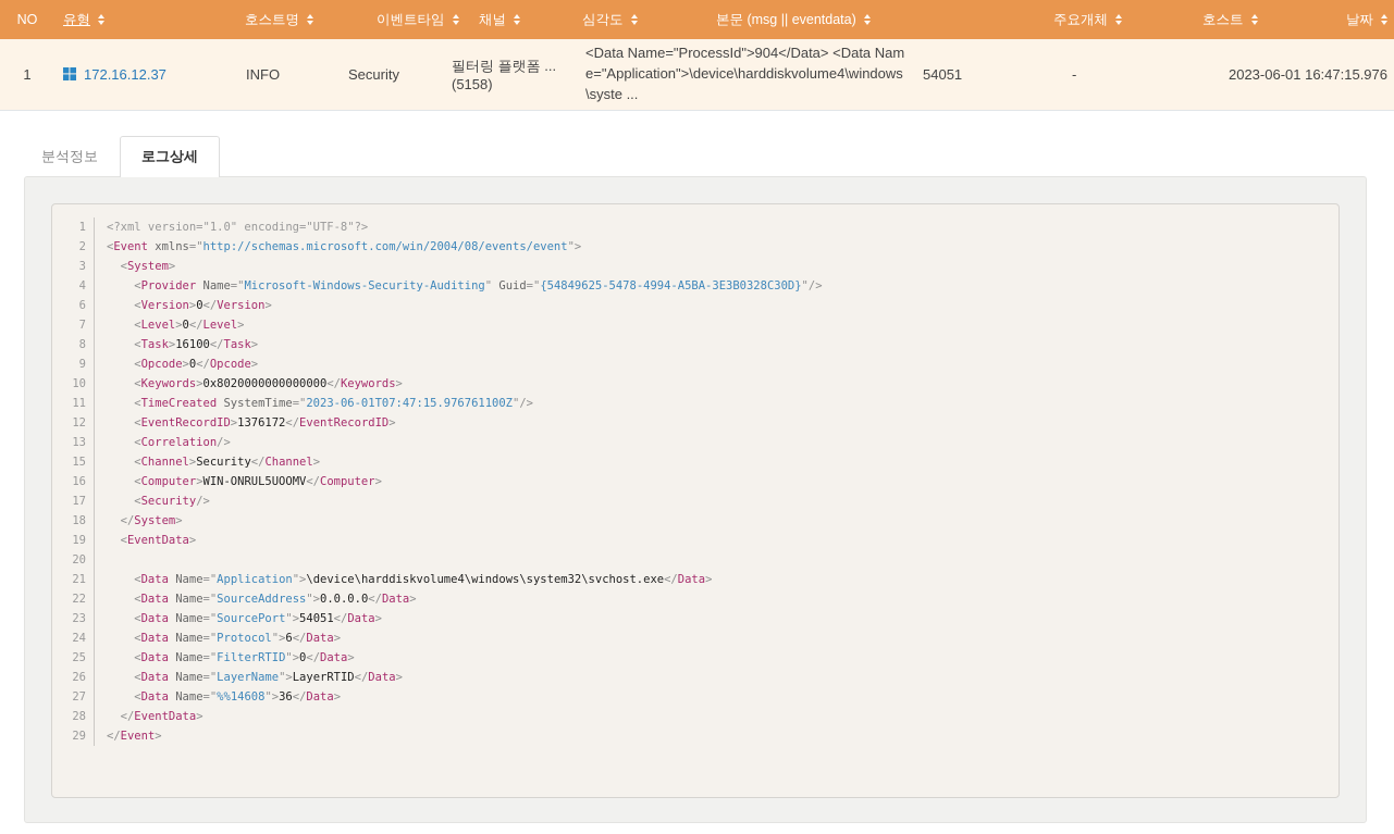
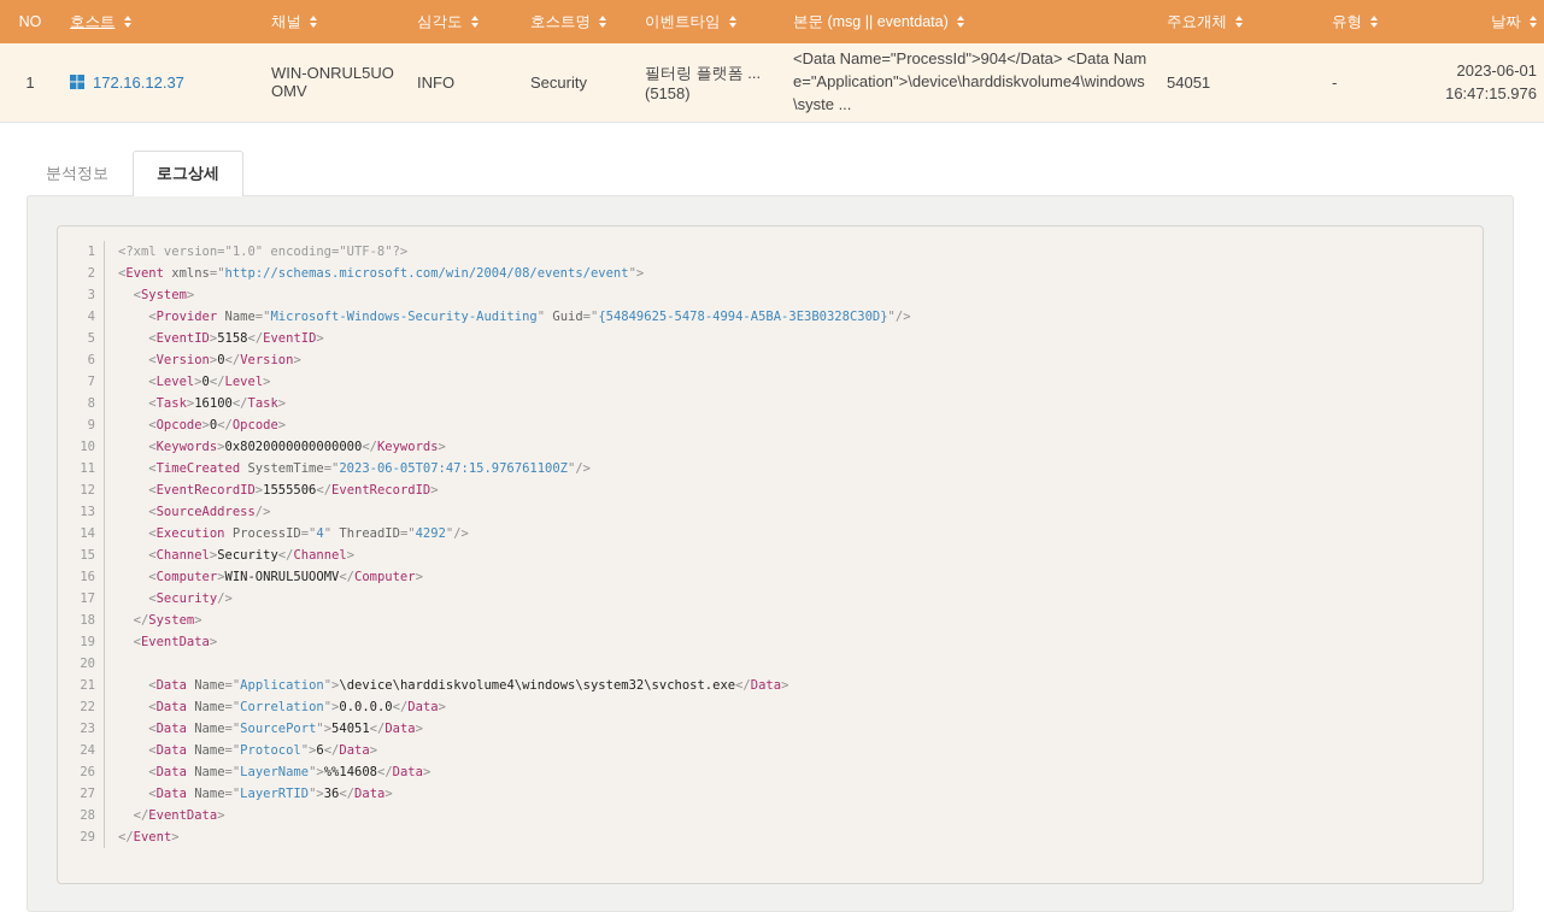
  NO
- 유형
+ 호스트
- 호스트명
+ 채널
- 이벤트타임
+ 심각도
- 채널
+ 호스트명
- 심각도
+ 이벤트타임
  본문 (msg || eventdata)
  주요개체
- 호스트
+ 유형
  날짜
  1
  172.16.12.37
+ WIN-ONRUL5UOOMV
  INFO
  Security
  필터링 플랫폼 ... (5158)
  <Data Name="ProcessId">904</Data> <Data Name="Application">\device\harddiskvolume4\windows\syste ...
  54051
  -
  2023-06-01 16:47:15.976
  분석정보
  로그상세
  1
  <?xml version="1.0" encoding="UTF-8"?>
  2
  <Event xmlns="http://schemas.microsoft.com/win/2004/08/events/event">
  3
  <System>
  4
  <Provider Name="Microsoft-Windows-Security-Auditing" Guid="{54849625-5478-4994-A5BA-3E3B0328C30D}"/>
+ 5
+ <EventID>5158</EventID>
  6
  <Version>0</Version>
  7
  <Level>0</Level>
  8
  <Task>16100</Task>
  9
  <Opcode>0</Opcode>
  10
  <Keywords>0x8020000000000000</Keywords>
  11
- <TimeCreated SystemTime="2023-06-01T07:47:15.976761100Z"/>
+ <TimeCreated SystemTime="2023-06-05T07:47:15.976761100Z"/>
  12
- <EventRecordID>1376172</EventRecordID>
+ <EventRecordID>1555506</EventRecordID>
  13
- <Correlation/>
+ <SourceAddress/>
+ 14
+ <Execution ProcessID="4" ThreadID="4292"/>
  15
  <Channel>Security</Channel>
  16
  <Computer>WIN-ONRUL5UOOMV</Computer>
  17
  <Security/>
  18
  </System>
  19
  <EventData>
  20
  21
  <Data Name="Application">\device\harddiskvolume4\windows\system32\svchost.exe</Data>
  22
- <Data Name="SourceAddress">0.0.0.0</Data>
+ <Data Name="Correlation">0.0.0.0</Data>
  23
  <Data Name="SourcePort">54051</Data>
  24
  <Data Name="Protocol">6</Data>
- 25
- <Data Name="FilterRTID">0</Data>
  26
- <Data Name="LayerName">LayerRTID</Data>
+ <Data Name="LayerName">%%14608</Data>
  27
- <Data Name="%%14608">36</Data>
+ <Data Name="LayerRTID">36</Data>
  28
  </EventData>
  29
  </Event>
